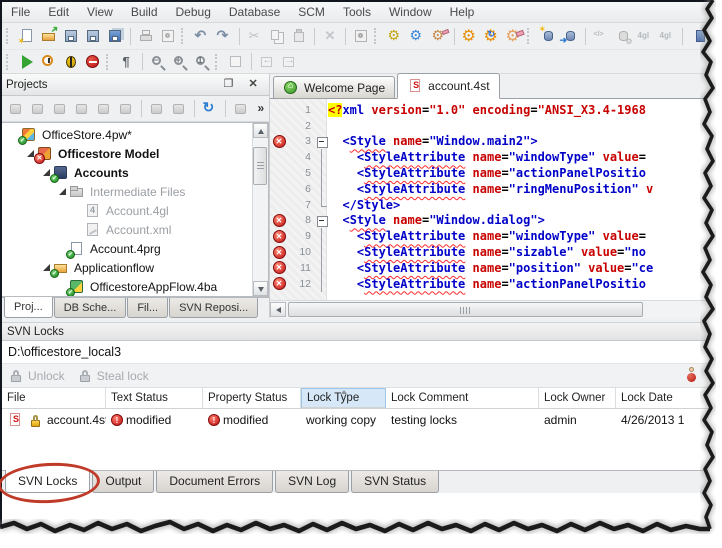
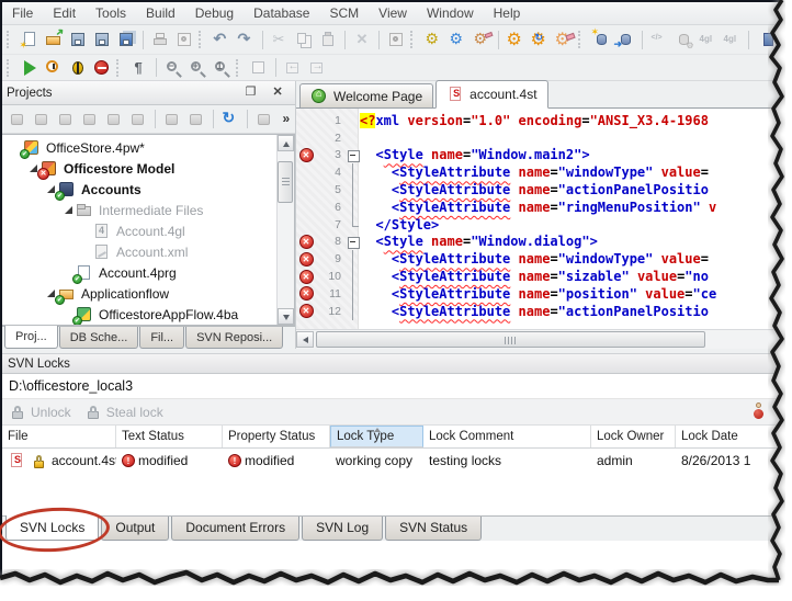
  File
  Edit
- View
+ Tools
  Build
  Debug
  Database
  SCM
- Tools
+ View
  Window
  Help
  −
  +
  1
  Projects
  OfficeStore.4pw*
  Officestore Model
  Accounts
  Intermediate Files
  Account.4gl
  Account.xml
  Account.4prg
  Applicationflow
  OfficestoreAppFlow.4ba
  Proj...
  DB Sche...
  Fil...
  SVN Reposi...
  Welcome Page
  account.4st
  1
  <?xml version="1.0" encoding="ANSI_X3.4-1968
  2
  3
  <Style name="Window.main2">
  4
  <StyleAttribute name="windowType" value=
  5
  <StyleAttribute name="actionPanelPositio
  6
  <StyleAttribute name="ringMenuPosition" v
  7
  </Style>
  8
  <Style name="Window.dialog">
  9
  <StyleAttribute name="windowType" value=
  10
  <StyleAttribute name="sizable" value="no
  11
  <StyleAttribute name="position" value="ce
  12
  <StyleAttribute name="actionPanelPositio
  SVN Locks
  D:\officestore_local3
  Unlock
  Steal lock
  File
  Text Status
  Property Status
  Lock Type
  Lock Comment
  Lock Owner
  Lock Date
  account.4s
  modified
  modified
  working copy
  testing locks
  admin
- 4/26/2013 1
+ 8/26/2013 1
  SVN Locks
  Output
  Document Errors
  SVN Log
  SVN Status
